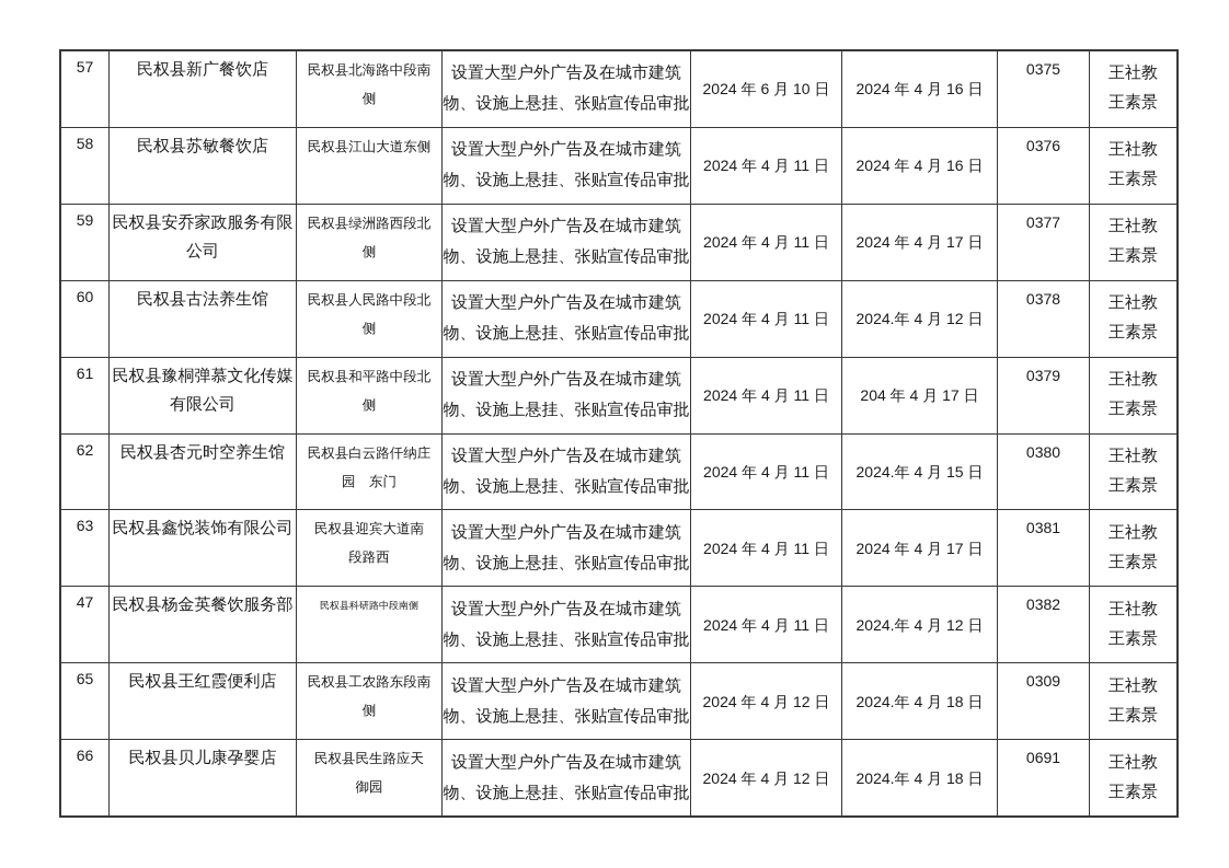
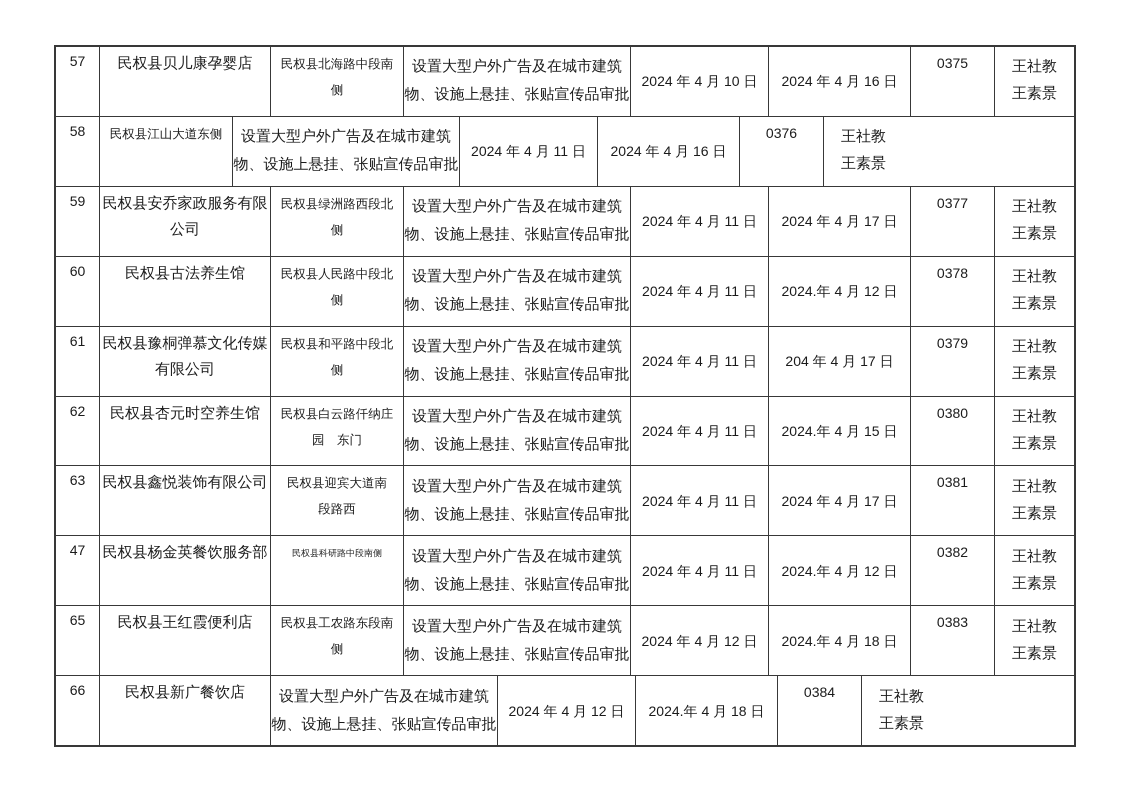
  57
- 民权县新广餐饮店
+ 民权县贝儿康孕婴店
  民权县北海路中段南
  侧
  设置大型户外广告及在城市建筑
  物、设施上悬挂、张贴宣传品审批
- 2024 年 6 月 10 日
+ 2024 年 4 月 10 日
  2024 年 4 月 16 日
  0375
  王社教
  王素景
  58
- 民权县苏敏餐饮店
  民权县江山大道东侧
  设置大型户外广告及在城市建筑
  物、设施上悬挂、张贴宣传品审批
  2024 年 4 月 11 日
  2024 年 4 月 16 日
  0376
  王社教
  王素景
  59
  民权县安乔家政服务有限
  公司
  民权县绿洲路西段北
  侧
  设置大型户外广告及在城市建筑
  物、设施上悬挂、张贴宣传品审批
  2024 年 4 月 11 日
  2024 年 4 月 17 日
  0377
  王社教
  王素景
  60
  民权县古法养生馆
  民权县人民路中段北
  侧
  设置大型户外广告及在城市建筑
  物、设施上悬挂、张贴宣传品审批
  2024 年 4 月 11 日
  2024.年 4 月 12 日
  0378
  王社教
  王素景
  61
  民权县豫桐弹慕文化传媒
  有限公司
  民权县和平路中段北
  侧
  设置大型户外广告及在城市建筑
  物、设施上悬挂、张贴宣传品审批
  2024 年 4 月 11 日
  204 年 4 月 17 日
  0379
  王社教
  王素景
  62
  民权县杏元时空养生馆
  民权县白云路仟纳庄
  园 东门
  设置大型户外广告及在城市建筑
  物、设施上悬挂、张贴宣传品审批
  2024 年 4 月 11 日
  2024.年 4 月 15 日
  0380
  王社教
  王素景
  63
  民权县鑫悦装饰有限公司
  民权县迎宾大道南
  段路西
  设置大型户外广告及在城市建筑
  物、设施上悬挂、张贴宣传品审批
  2024 年 4 月 11 日
  2024 年 4 月 17 日
  0381
  王社教
  王素景
  47
  民权县杨金英餐饮服务部
  民权县科研路中段南侧
  设置大型户外广告及在城市建筑
  物、设施上悬挂、张贴宣传品审批
  2024 年 4 月 11 日
  2024.年 4 月 12 日
  0382
  王社教
  王素景
  65
  民权县王红霞便利店
  民权县工农路东段南
  侧
  设置大型户外广告及在城市建筑
  物、设施上悬挂、张贴宣传品审批
  2024 年 4 月 12 日
  2024.年 4 月 18 日
- 0309
+ 0383
  王社教
  王素景
  66
- 民权县贝儿康孕婴店
+ 民权县新广餐饮店
- 民权县民生路应天
- 御园
  设置大型户外广告及在城市建筑
  物、设施上悬挂、张贴宣传品审批
  2024 年 4 月 12 日
  2024.年 4 月 18 日
- 0691
+ 0384
  王社教
  王素景
